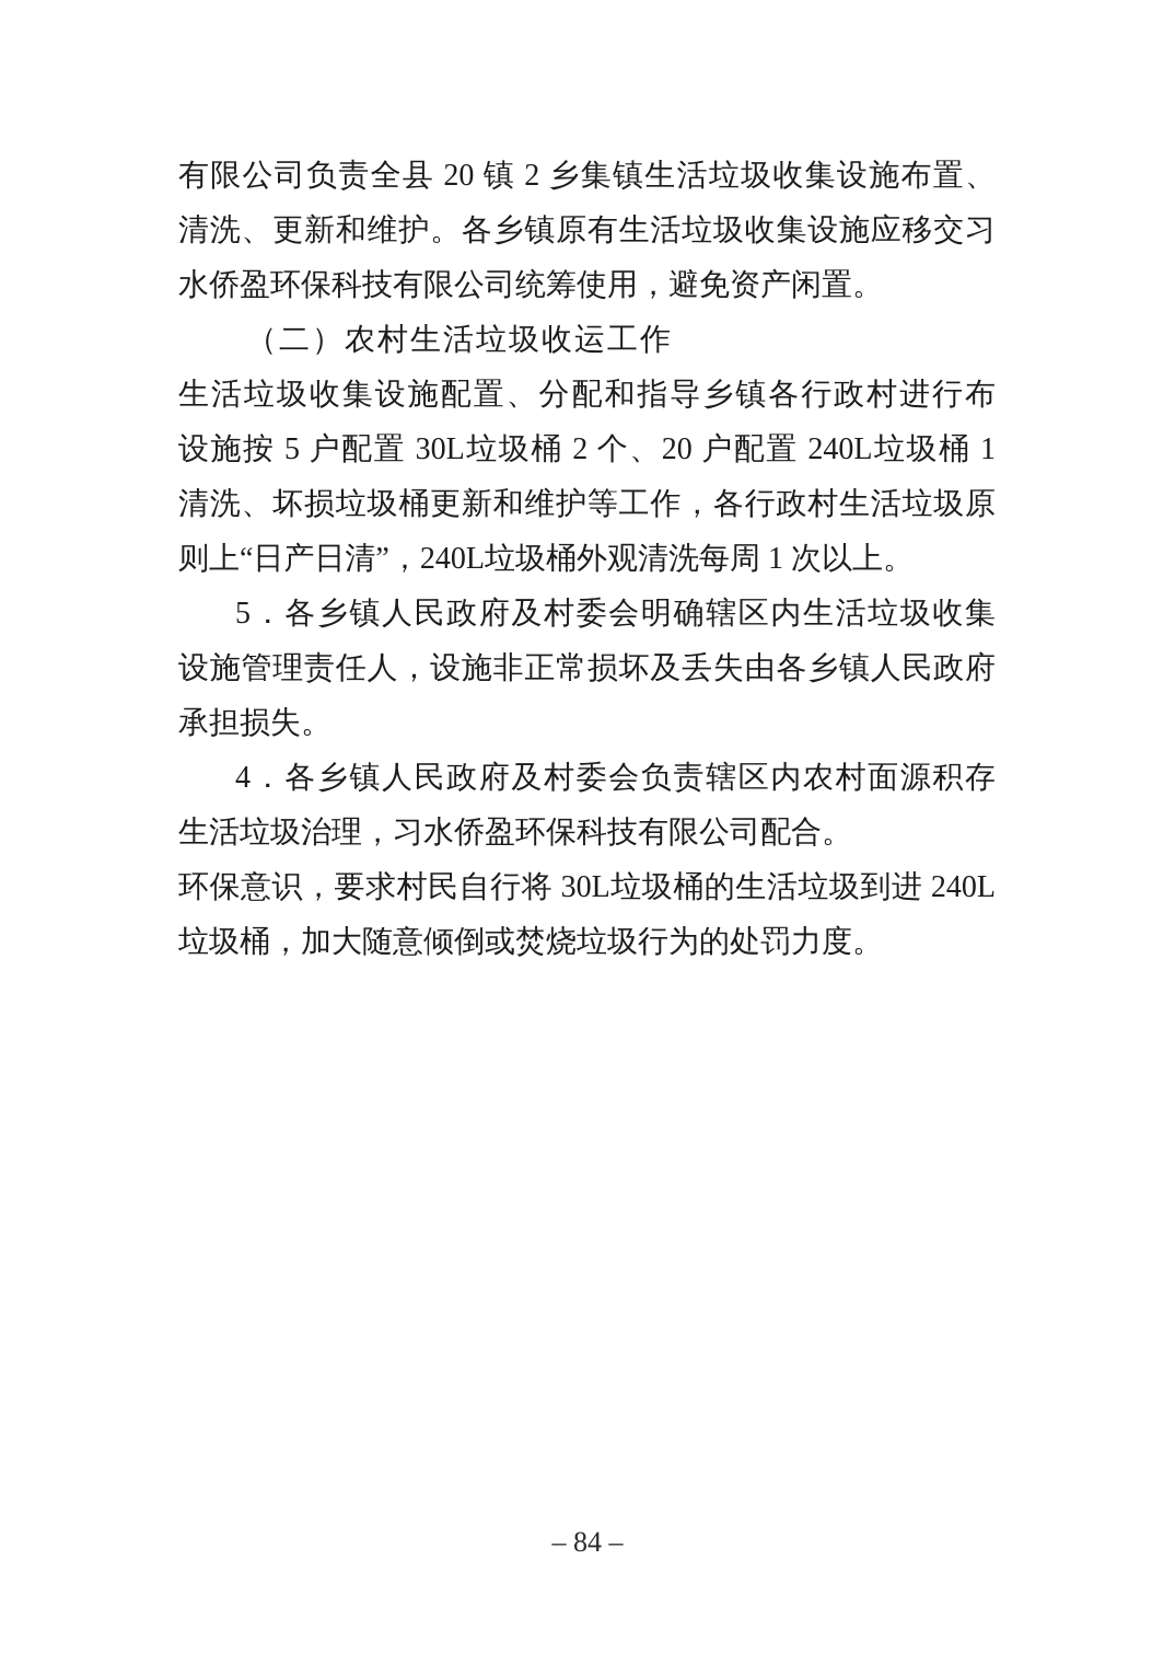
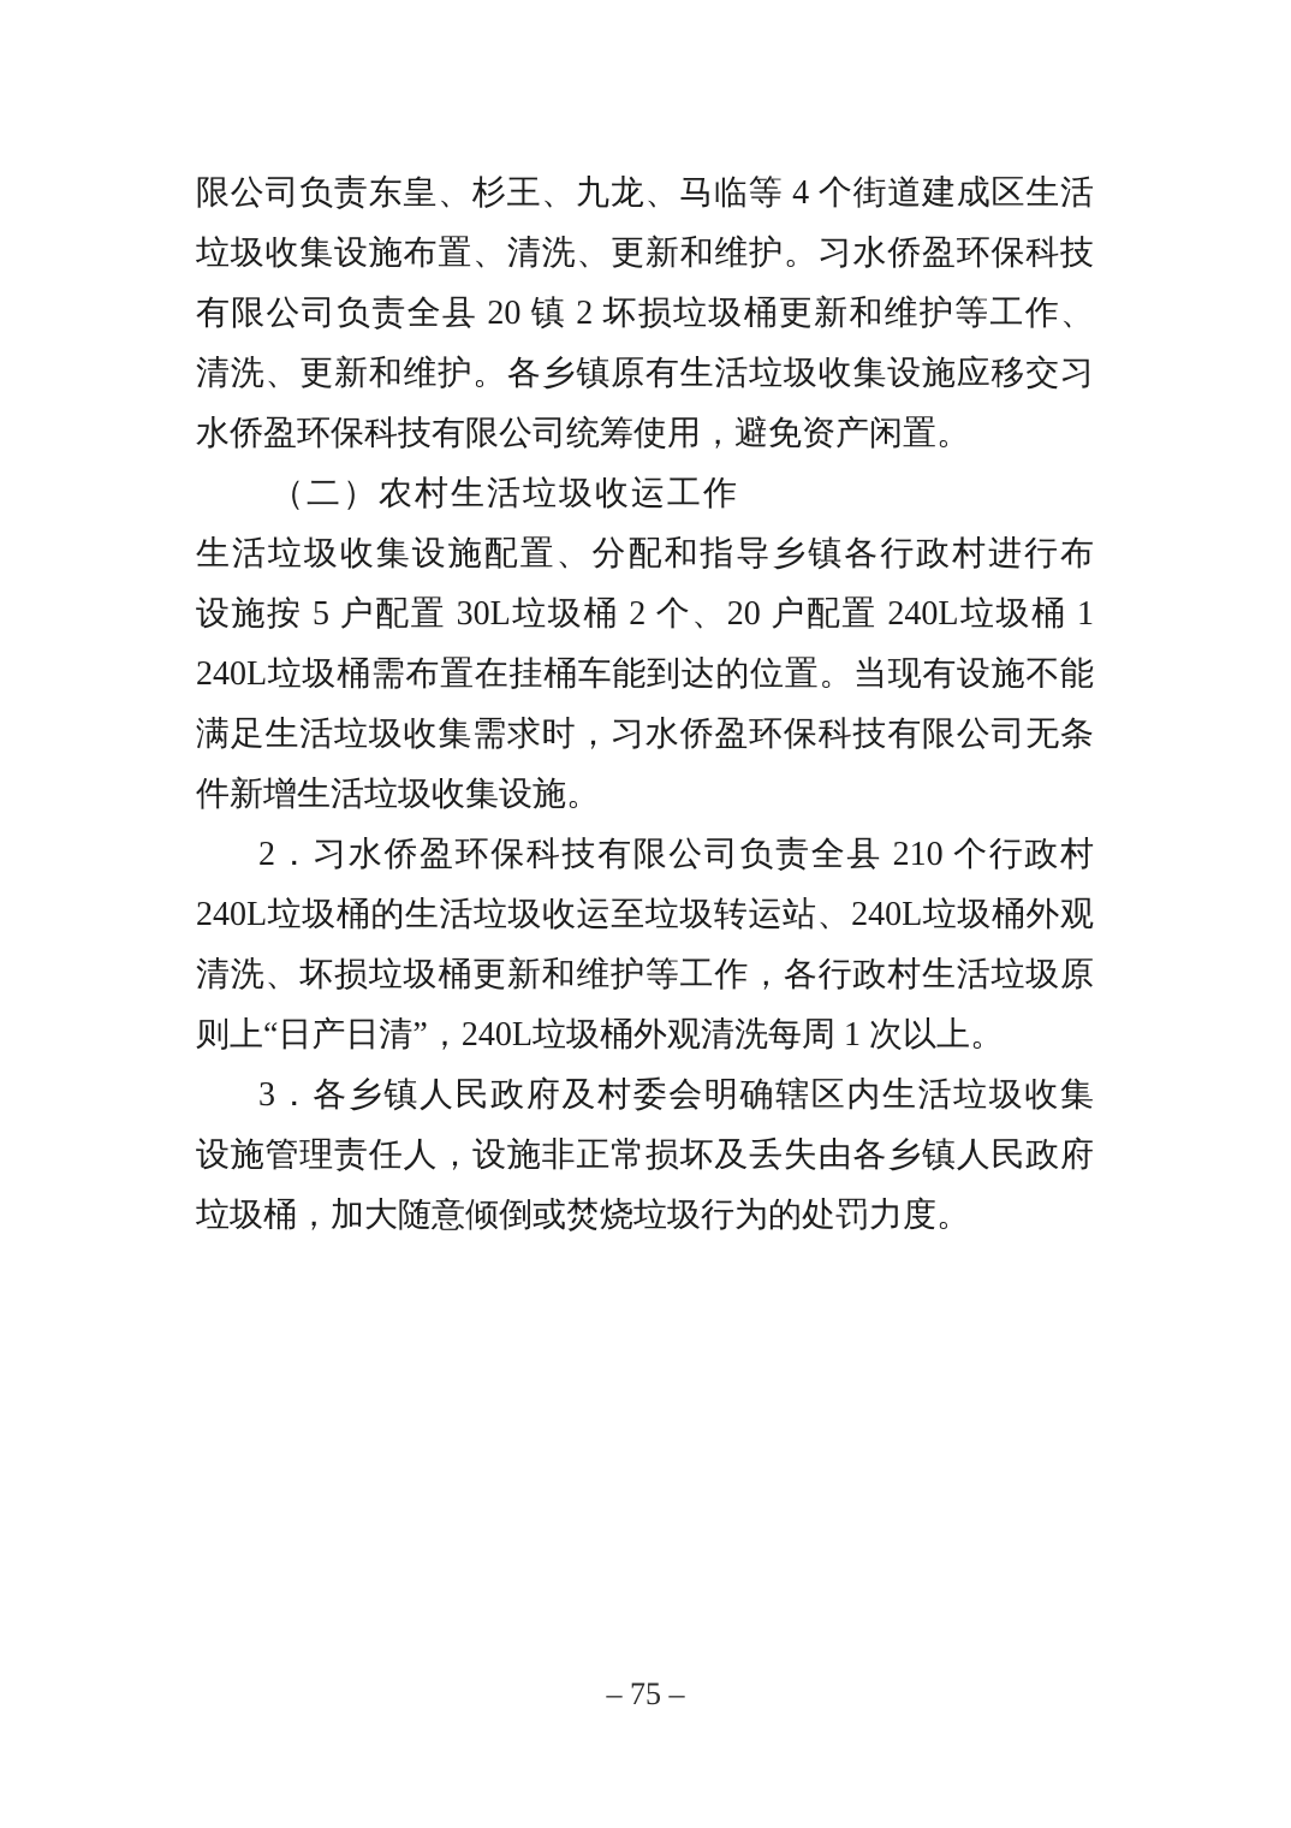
+ 限公司负责东皇、杉王、九龙、马临等 4 个街道建成区生活
+ 垃圾收集设施布置、清洗、更新和维护。习水侨盈环保科技
- 有限公司负责全县 20 镇 2 乡集镇生活垃圾收集设施布置、
+ 有限公司负责全县 20 镇 2 坏损垃圾桶更新和维护等工作、
  清洗、更新和维护。各乡镇原有生活垃圾收集设施应移交习
  水侨盈环保科技有限公司统筹使用，避免资产闲置。
  （二）农村生活垃圾收运工作
  生活垃圾收集设施配置、分配和指导乡镇各行政村进行布
  设施按 5 户配置 30L垃圾桶 2 个、20 户配置 240L垃圾桶 1
+ 240L垃圾桶需布置在挂桶车能到达的位置。当现有设施不能
+ 满足生活垃圾收集需求时，习水侨盈环保科技有限公司无条
+ 件新增生活垃圾收集设施。
+ 2．习水侨盈环保科技有限公司负责全县 210 个行政村
+ 240L垃圾桶的生活垃圾收运至垃圾转运站、240L垃圾桶外观
  清洗、坏损垃圾桶更新和维护等工作，各行政村生活垃圾原
  则上“日产日清”，240L垃圾桶外观清洗每周 1 次以上。
- 5．各乡镇人民政府及村委会明确辖区内生活垃圾收集
+ 3．各乡镇人民政府及村委会明确辖区内生活垃圾收集
  设施管理责任人，设施非正常损坏及丢失由各乡镇人民政府
- 承担损失。
- 4．各乡镇人民政府及村委会负责辖区内农村面源积存
- 生活垃圾治理，习水侨盈环保科技有限公司配合。
- 环保意识，要求村民自行将 30L垃圾桶的生活垃圾到进 240L
  垃圾桶，加大随意倾倒或焚烧垃圾行为的处罚力度。
- – 84 –
+ – 75 –
